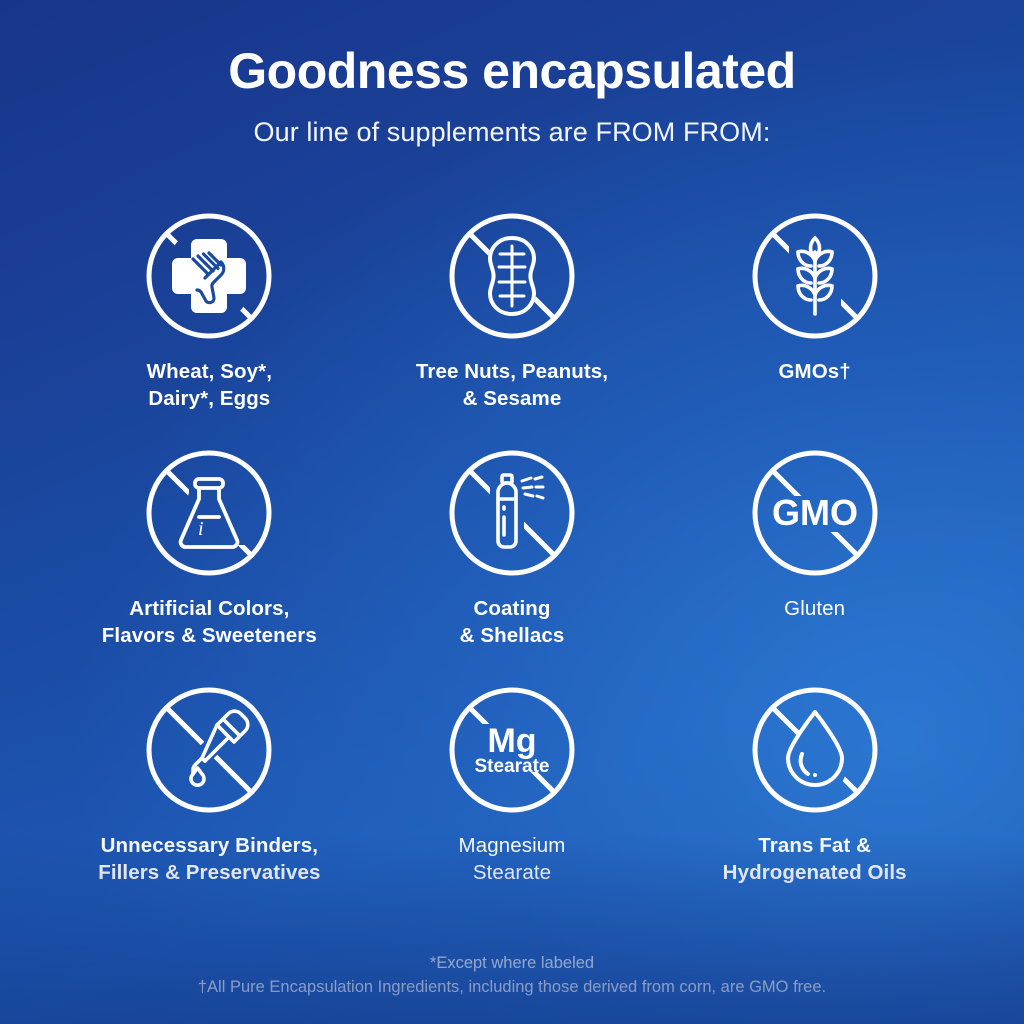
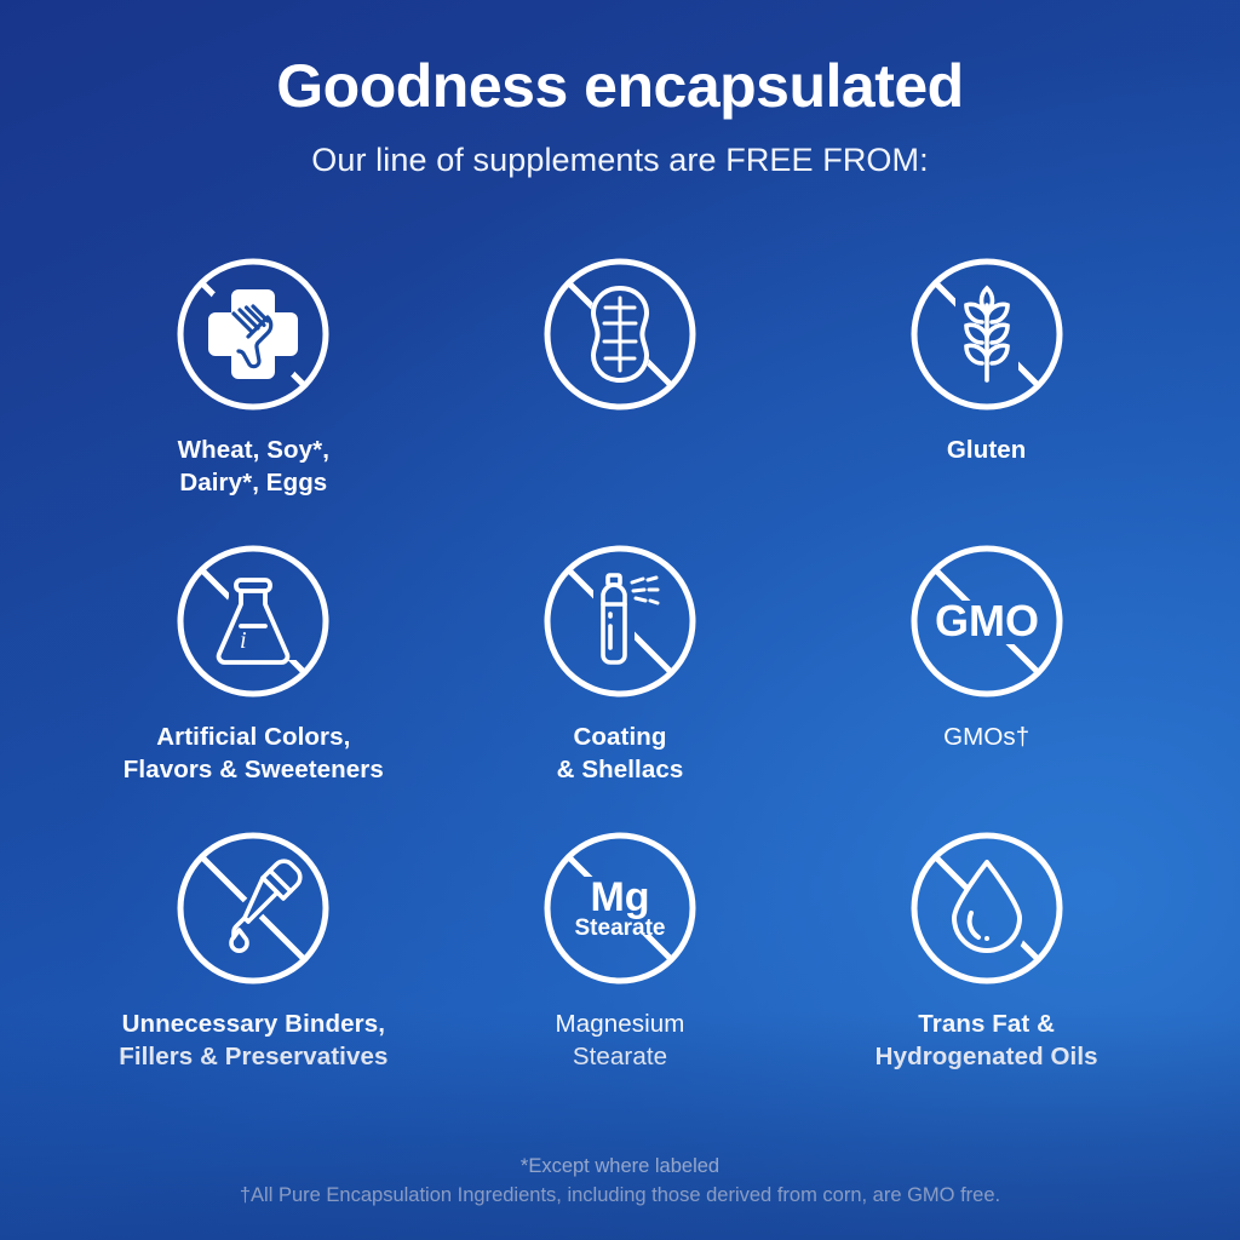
  Goodness encapsulated
- Our line of supplements are FROM FROM:
+ Our line of supplements are FREE FROM:
  Wheat, Soy*,
  Dairy*, Eggs
- Tree Nuts, Peanuts,
- & Sesame
- GMOs†
+ Gluten
  i
  Artificial Colors,
  Flavors & Sweeteners
  Coating
  & Shellacs
  GMO
- Gluten
+ GMOs†
  Mg
  Stearate
